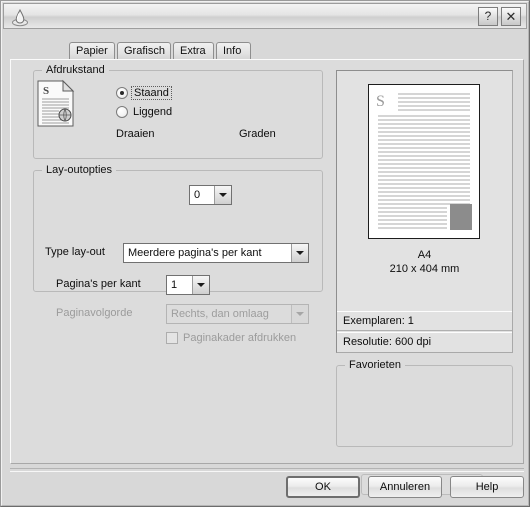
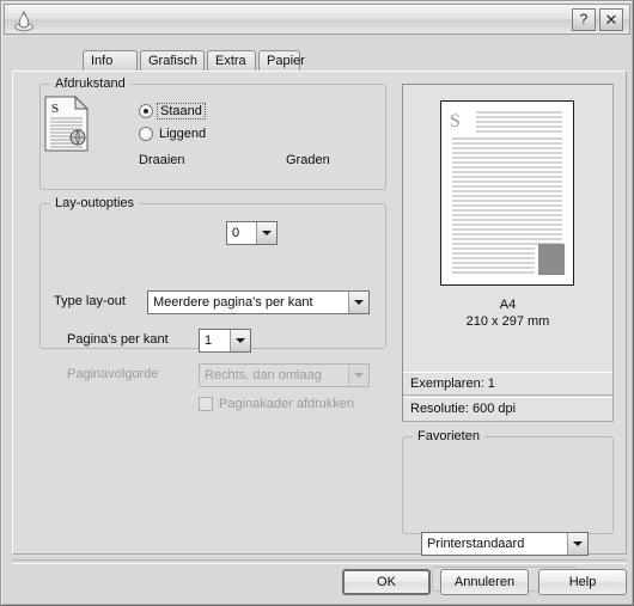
  ?
  ✕
- Papier
+ Info
  Grafisch
  Extra
- Info
+ Papier
  Afdrukstand
  S
  Staand
  Liggend
  Draaien
  0
  Graden
  Lay-outopties
  Type lay-out
  Meerdere pagina's per kant
  Pagina's per kant
  1
  Paginavolgorde
  Rechts, dan omlaag
  Paginakader afdrukken
  S
  A4
- 210 x 404 mm
+ 210 x 297 mm
  Exemplaren: 1
  Resolutie: 600 dpi
  Favorieten
+ Printerstandaard
  OK
  Annuleren
  Help
